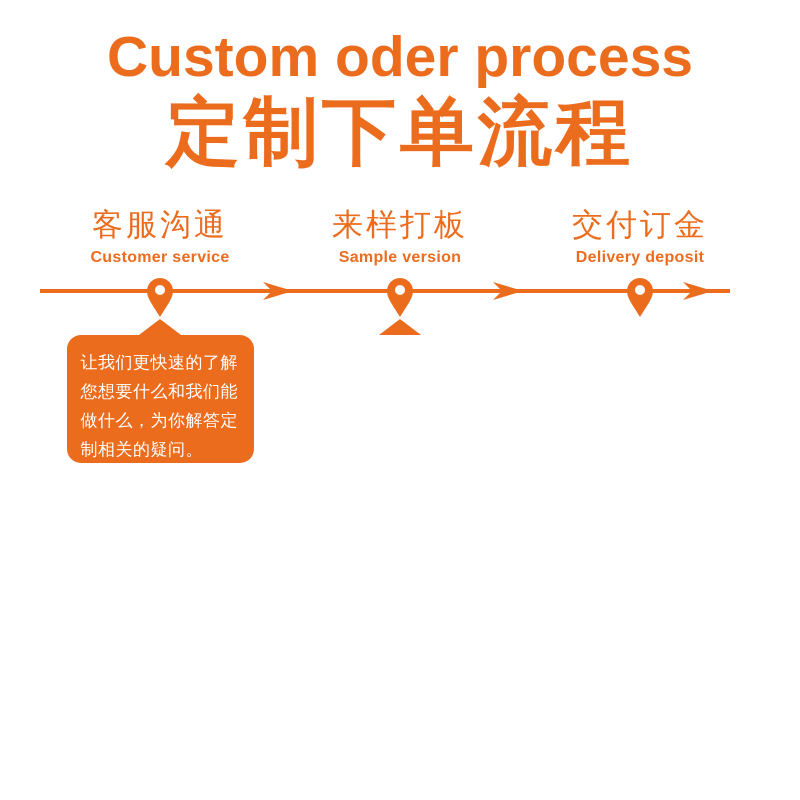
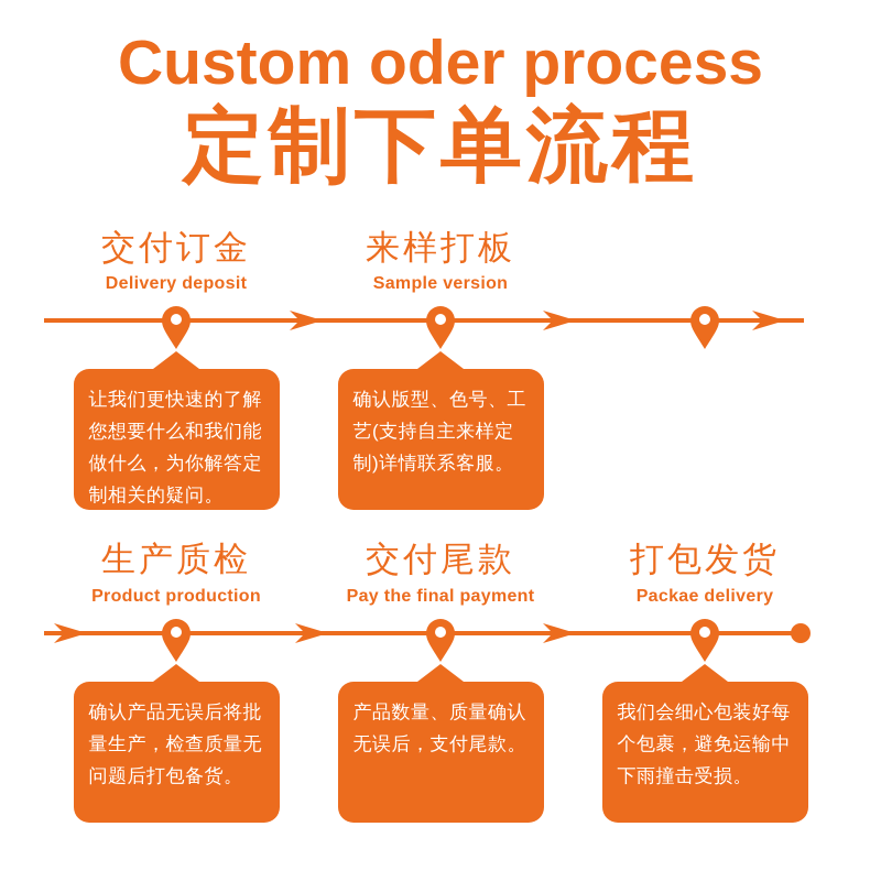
  Custom oder process
  定制下单流程
- 客服沟通
- Customer service
- 来样打板
+ 交付订金
- Sample version
+ Delivery deposit
- 交付订金
+ 来样打板
- Delivery deposit
+ Sample version
  让我们更快速的了解您想要什么和我们能做什么，为你解答定制相关的疑问。
+ 确认版型、色号、工艺(支持自主来样定制)详情联系客服。
+ 生产质检
+ Product production
+ 交付尾款
+ Pay the final payment
+ 打包发货
+ Packae delivery
+ 确认产品无误后将批量生产，检查质量无问题后打包备货。
+ 产品数量、质量确认无误后，支付尾款。
+ 我们会细心包装好每个包裹，避免运输中下雨撞击受损。
